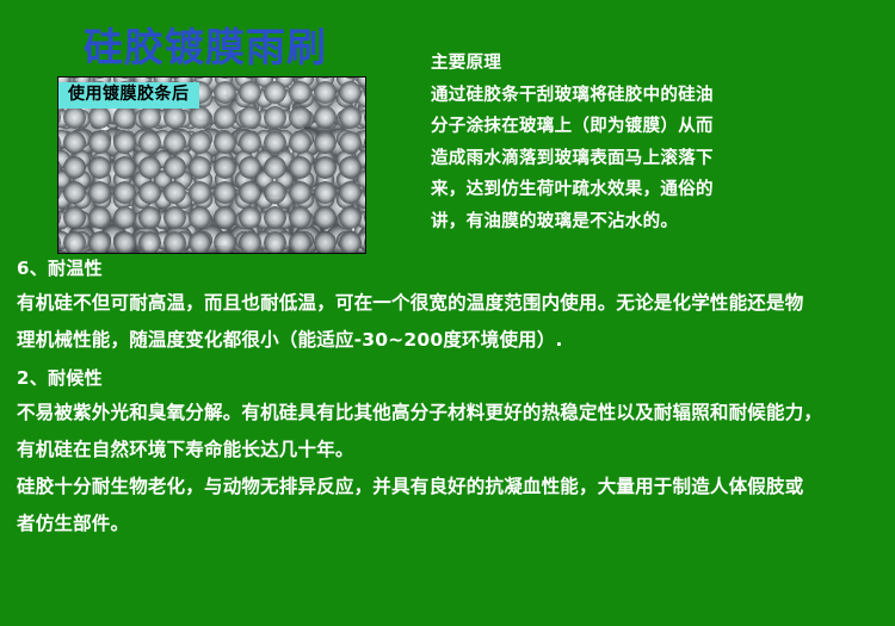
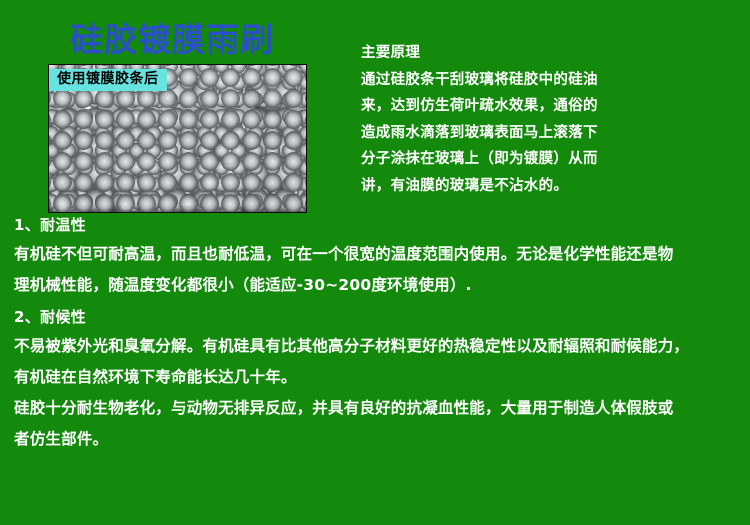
  硅胶镀膜雨刷
  使用镀膜胶条后
  主要原理
  通过硅胶条干刮玻璃将硅胶中的硅油
- 分子涂抹在玻璃上（即为镀膜）从而
+ 来，达到仿生荷叶疏水效果，通俗的
  造成雨水滴落到玻璃表面马上滚落下
- 来，达到仿生荷叶疏水效果，通俗的
+ 分子涂抹在玻璃上（即为镀膜）从而
  讲，有油膜的玻璃是不沾水的。
- 6、耐温性
+ 1、耐温性
  有机硅不但可耐高温，而且也耐低温，可在一个很宽的温度范围内使用。无论是化学性能还是物
  理机械性能，随温度变化都很小（能适应-30~200度环境使用）.
  2、耐候性
  不易被紫外光和臭氧分解。有机硅具有比其他高分子材料更好的热稳定性以及耐辐照和耐候能力，
  有机硅在自然环境下寿命能长达几十年。
  硅胶十分耐生物老化，与动物无排异反应，并具有良好的抗凝血性能，大量用于制造人体假肢或
  者仿生部件。
